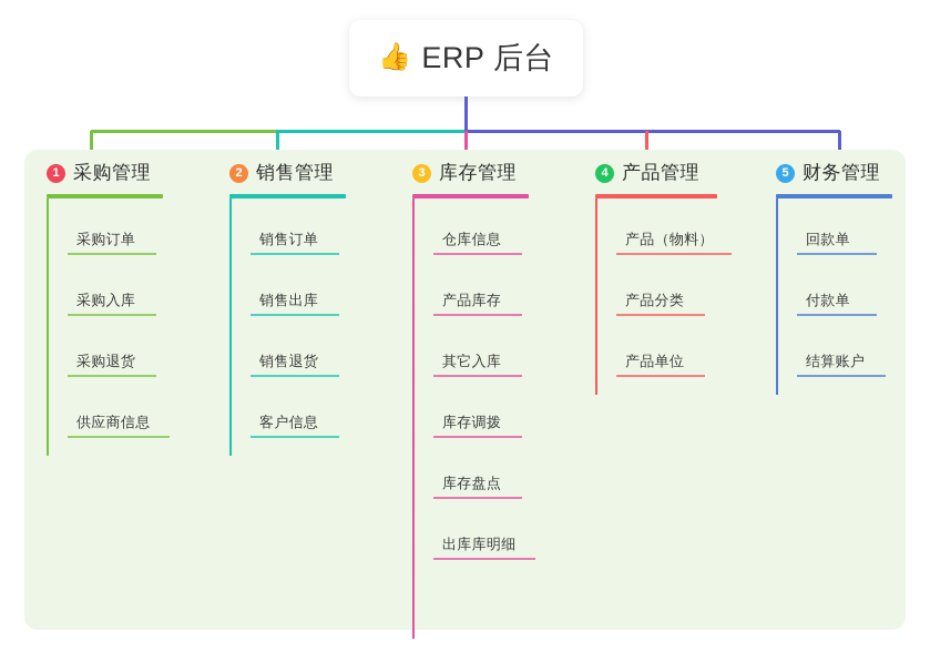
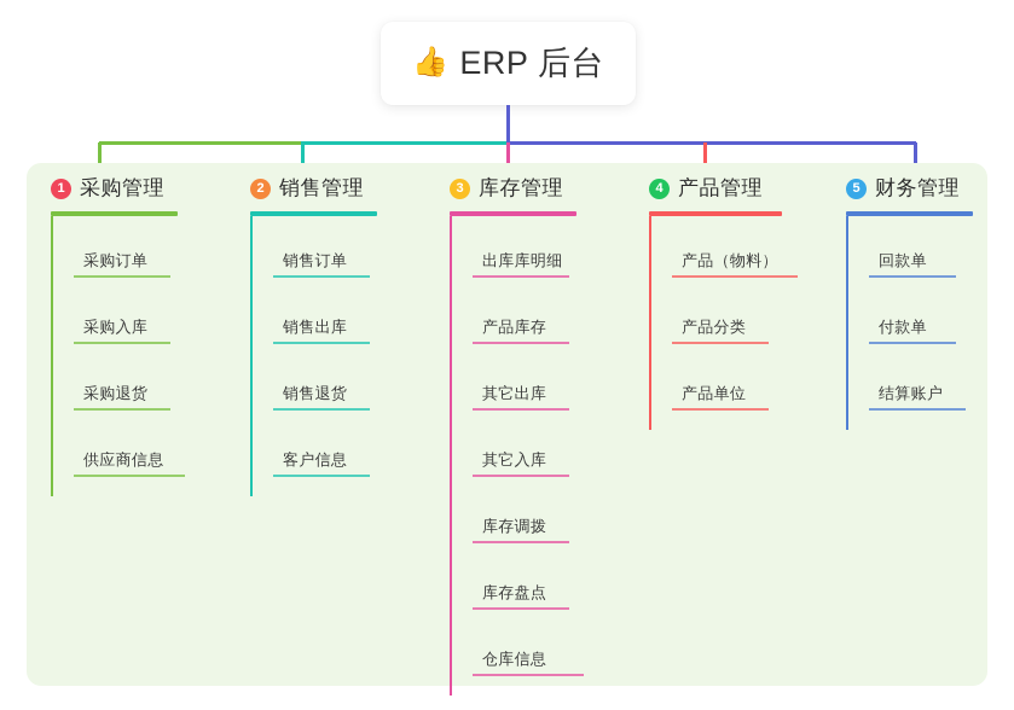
  👍
  ERP 后台
  1
  采购管理
  采购订单
  采购入库
  采购退货
  供应商信息
  2
  销售管理
  销售订单
  销售出库
  销售退货
  客户信息
  3
  库存管理
- 仓库信息
+ 出库库明细
  产品库存
+ 其它出库
  其它入库
  库存调拨
  库存盘点
- 出库库明细
+ 仓库信息
  4
  产品管理
  产品（物料）
  产品分类
  产品单位
  5
  财务管理
  回款单
  付款单
  结算账户
